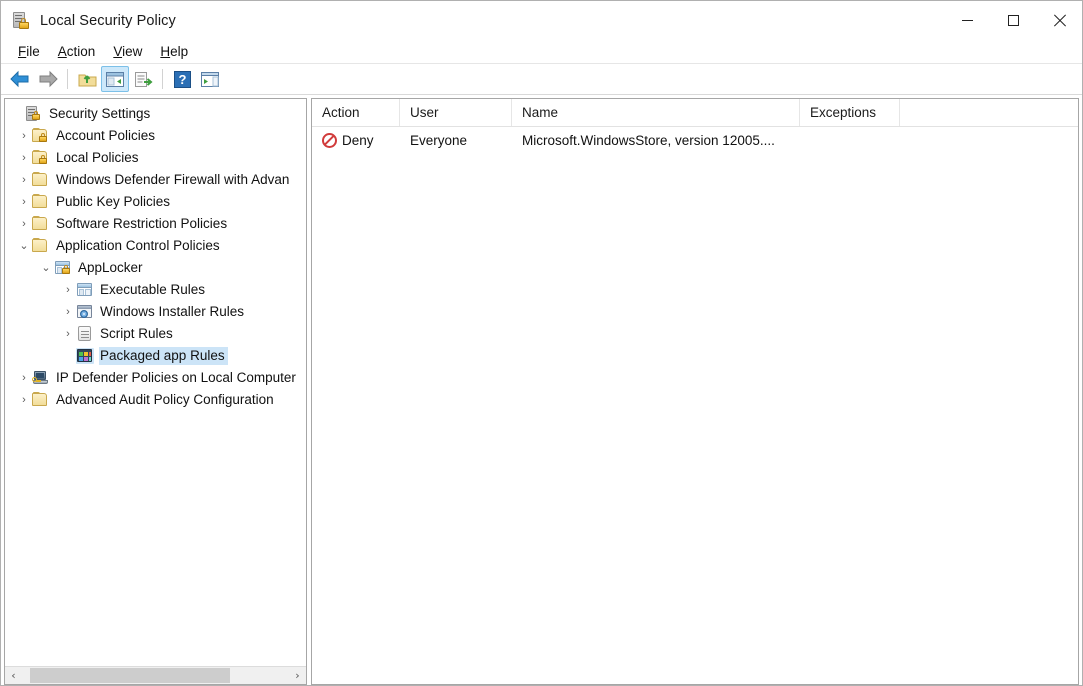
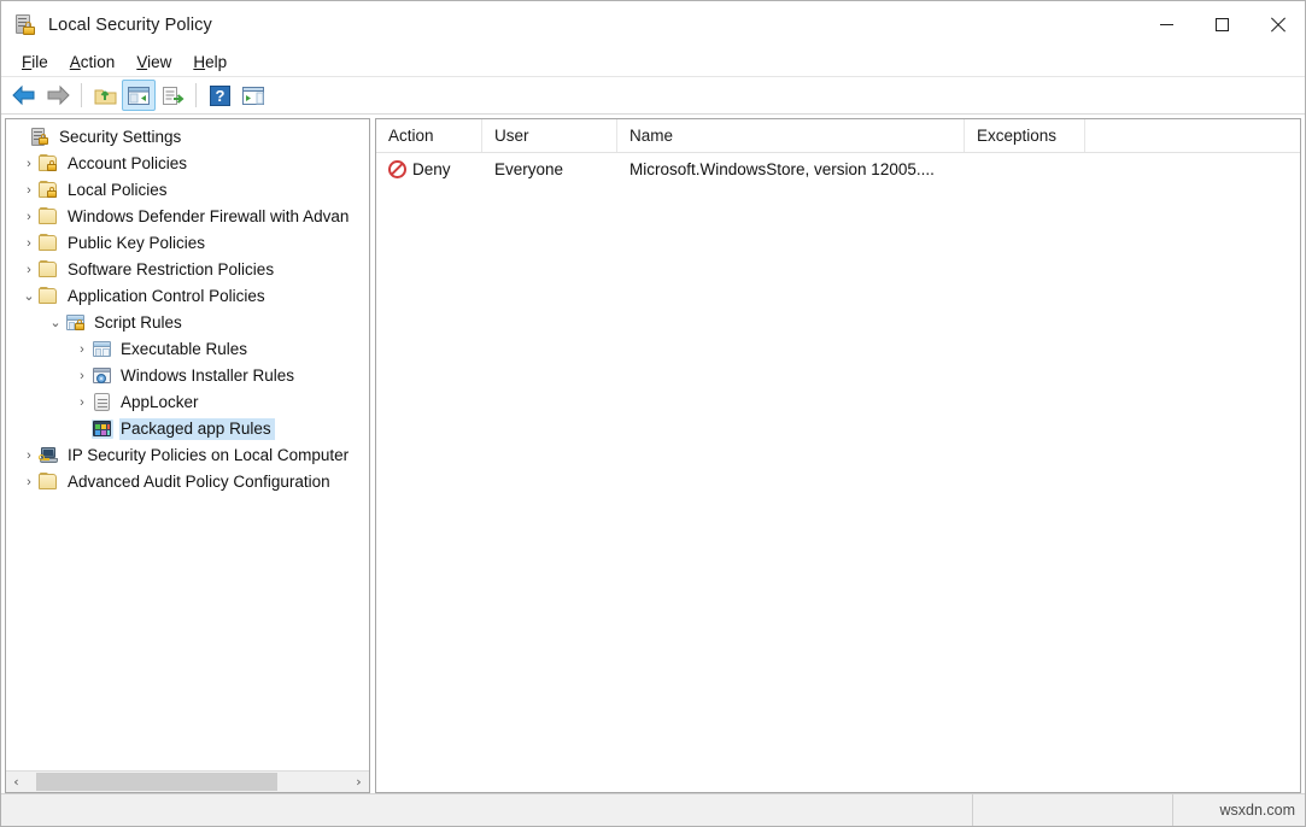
  Local Security Policy
  File
  Action
  View
  Help
  ?
  Security Settings
  ›
  Account Policies
  ›
  Local Policies
  ›
  Windows Defender Firewall with Advan
  ›
  Public Key Policies
  ›
  Software Restriction Policies
  ⌄
  Application Control Policies
  ⌄
- AppLocker
+ Script Rules
  ›
  Executable Rules
  ›
  Windows Installer Rules
  ›
- Script Rules
+ AppLocker
  Packaged app Rules
  ›
- IP Defender Policies on Local Computer
+ IP Security Policies on Local Computer
  ›
  Advanced Audit Policy Configuration
  ‹
  ›
  Action
  User
  Name
  Exceptions
  Deny
  Everyone
  Microsoft.WindowsStore, version 12005....
+ wsxdn.com
